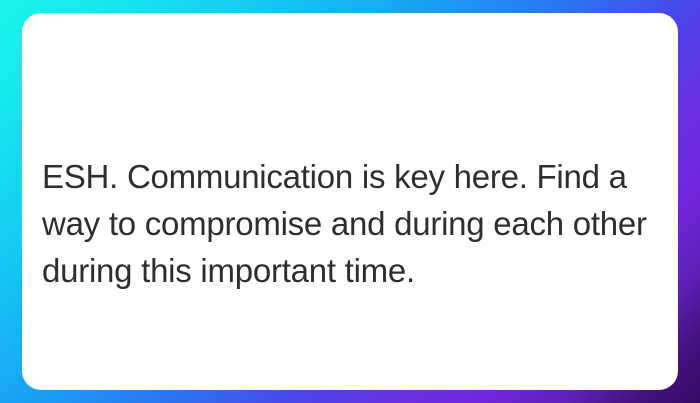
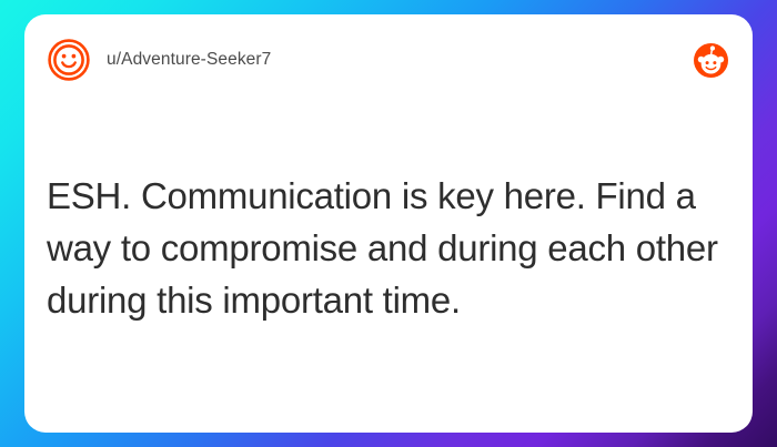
+ u/Adventure-Seeker7
  ESH. Communication is key here. Find a way to compromise and during each other during this important time.
